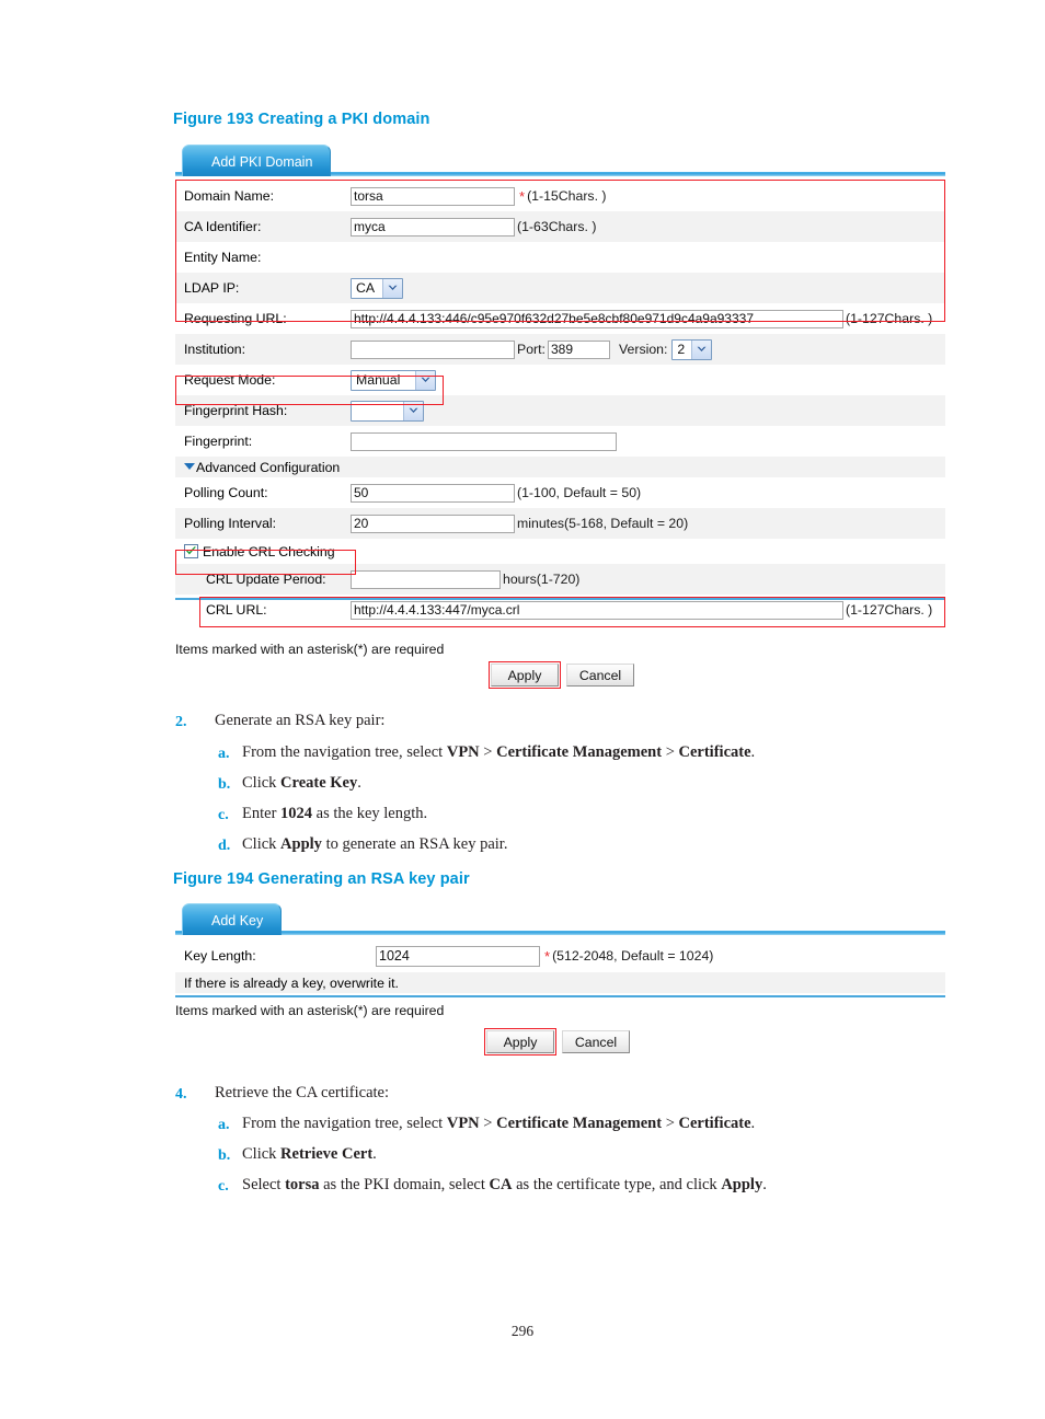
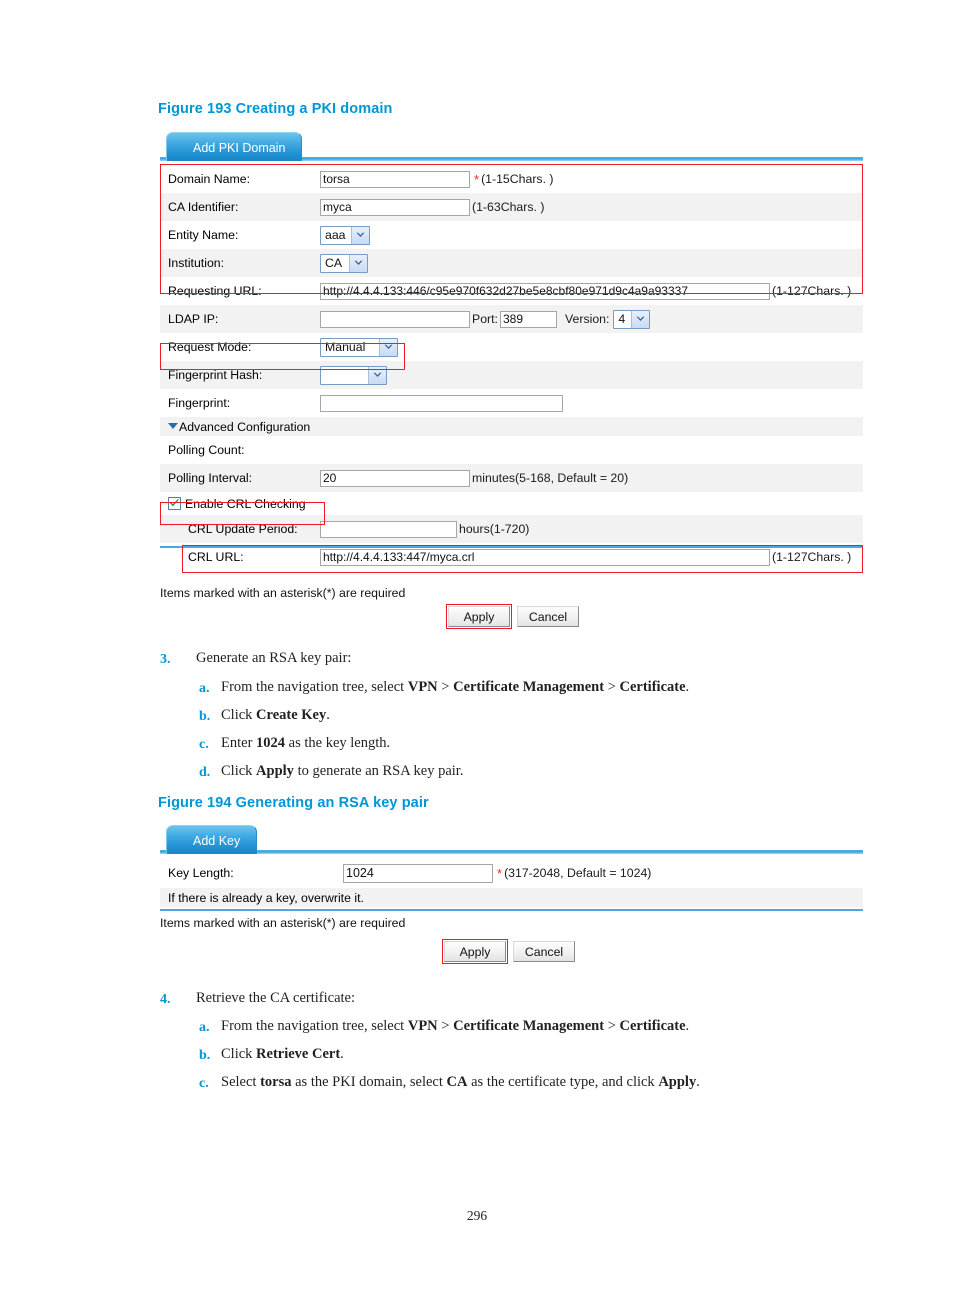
  Figure 193 Creating a PKI domain
  Add PKI Domain
  Domain Name:
  torsa
  *
  (1-15Chars. )
  CA Identifier:
  myca
  (1-63Chars. )
  Entity Name:
+ aaa
- LDAP IP:
+ Institution:
  CA
  Requesting URL:
  http://4.4.4.133:446/c95e970f632d27be5e8cbf80e971d9c4a9a93337
  (1-127Chars. )
- Institution:
+ LDAP IP:
  Port:
  389
  Version:
- 2
+ 4
  Request Mode:
  Manual
  Fingerprint Hash:
  Fingerprint:
  Advanced Configuration
  Polling Count:
- 50
- (1-100, Default = 50)
  Polling Interval:
  20
  minutes(5-168, Default = 20)
  Enable CRL Checking
  CRL Update Period:
  hours(1-720)
  CRL URL:
  http://4.4.4.133:447/myca.crl
  (1-127Chars. )
  Items marked with an asterisk(*) are required
  Apply
  Cancel
- 2.
+ 3.
  Generate an RSA key pair:
  a.
  From the navigation tree, select VPN > Certificate Management > Certificate.
  b.
  Click Create Key.
  c.
  Enter 1024 as the key length.
  d.
  Click Apply to generate an RSA key pair.
  Figure 194 Generating an RSA key pair
  Add Key
  Key Length:
  1024
  *
- (512-2048, Default = 1024)
+ (317-2048, Default = 1024)
  If there is already a key, overwrite it.
  Items marked with an asterisk(*) are required
  Apply
  Cancel
  4.
  Retrieve the CA certificate:
  a.
  From the navigation tree, select VPN > Certificate Management > Certificate.
  b.
  Click Retrieve Cert.
  c.
  Select torsa as the PKI domain, select CA as the certificate type, and click Apply.
  296
